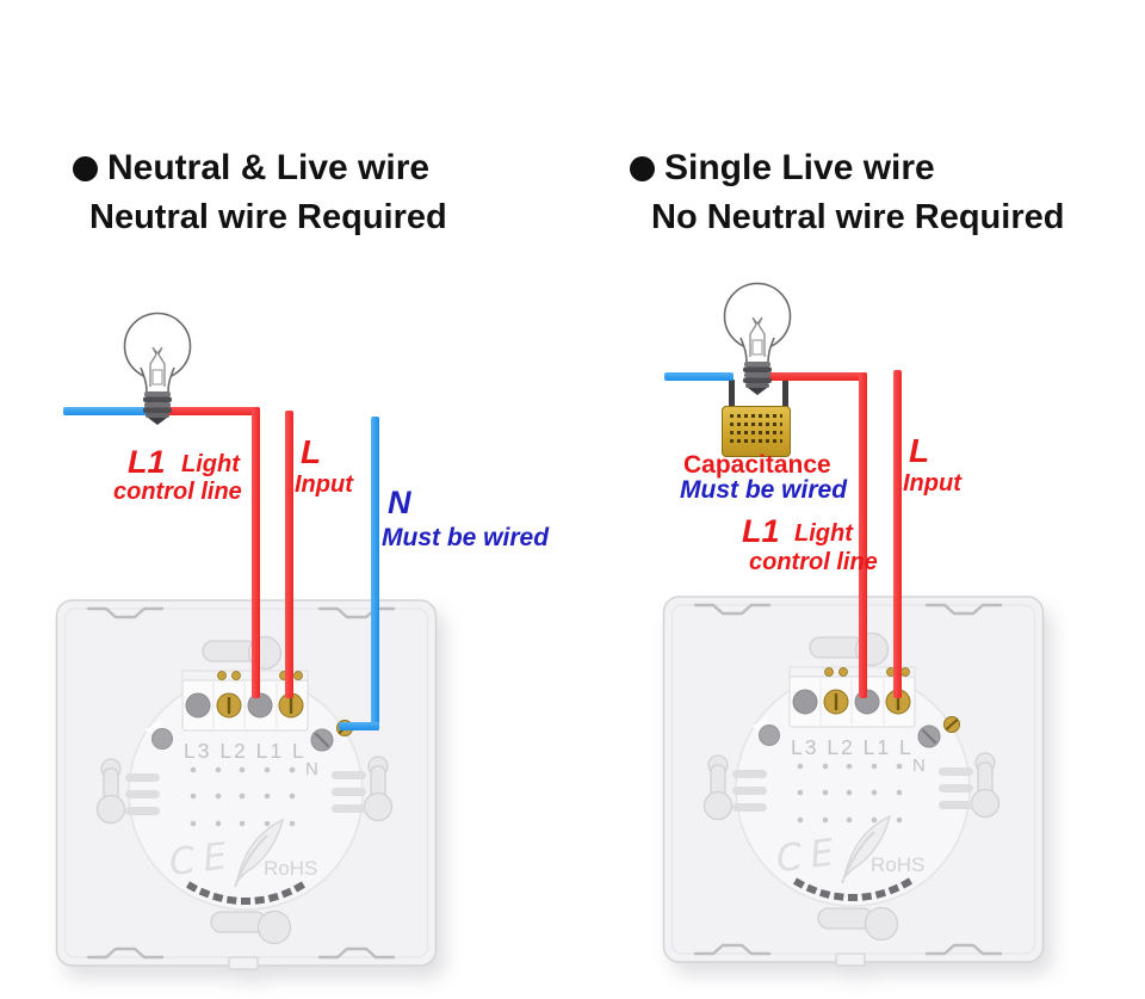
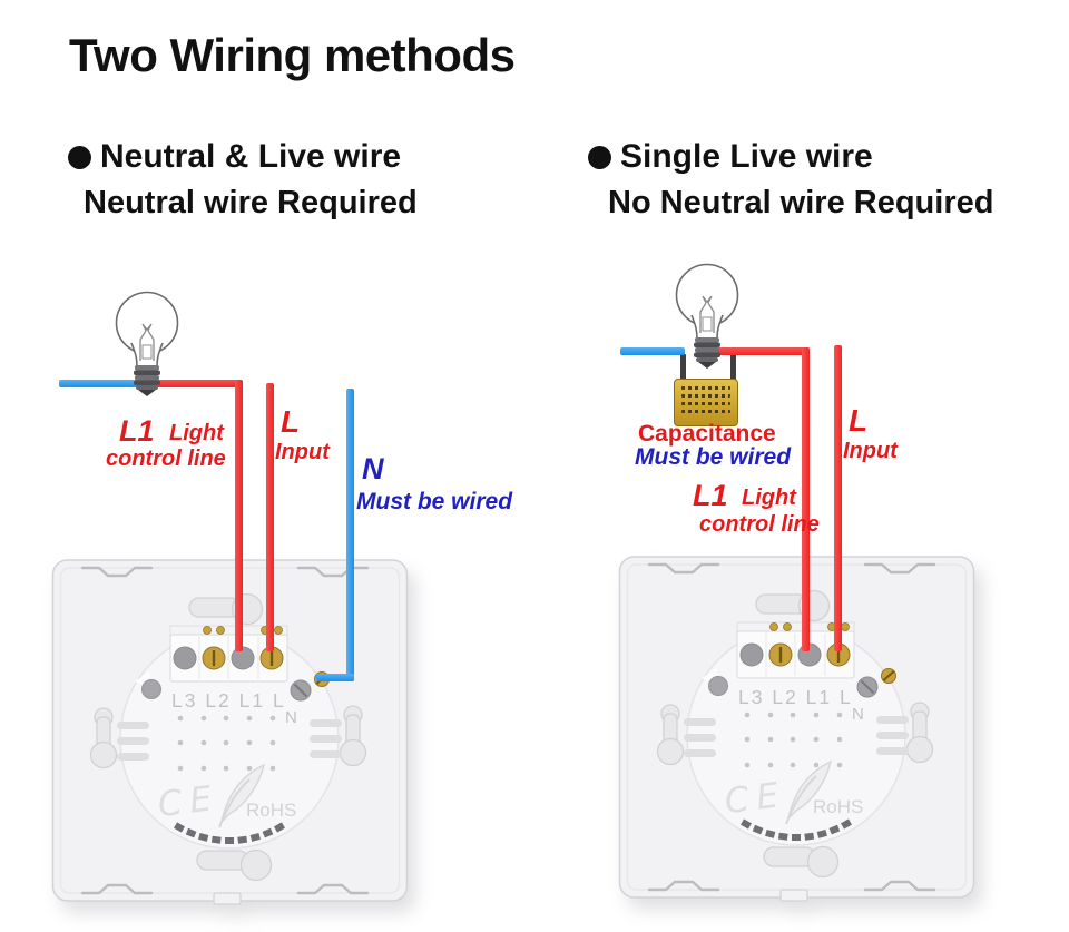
+ Two Wiring methods
  Neutral & Live wire
  Neutral wire Required
  Single Live wire
  No Neutral wire Required
  L1
  Light
  control line
  L
  Input
  N
  Must be wired
  L3 L2 L1 L
  N
  RoHS
  Capacitance
  Must be wired
  L1
  Light
  control line
  L
  Input
  L3 L2 L1 L
  N
  RoHS
